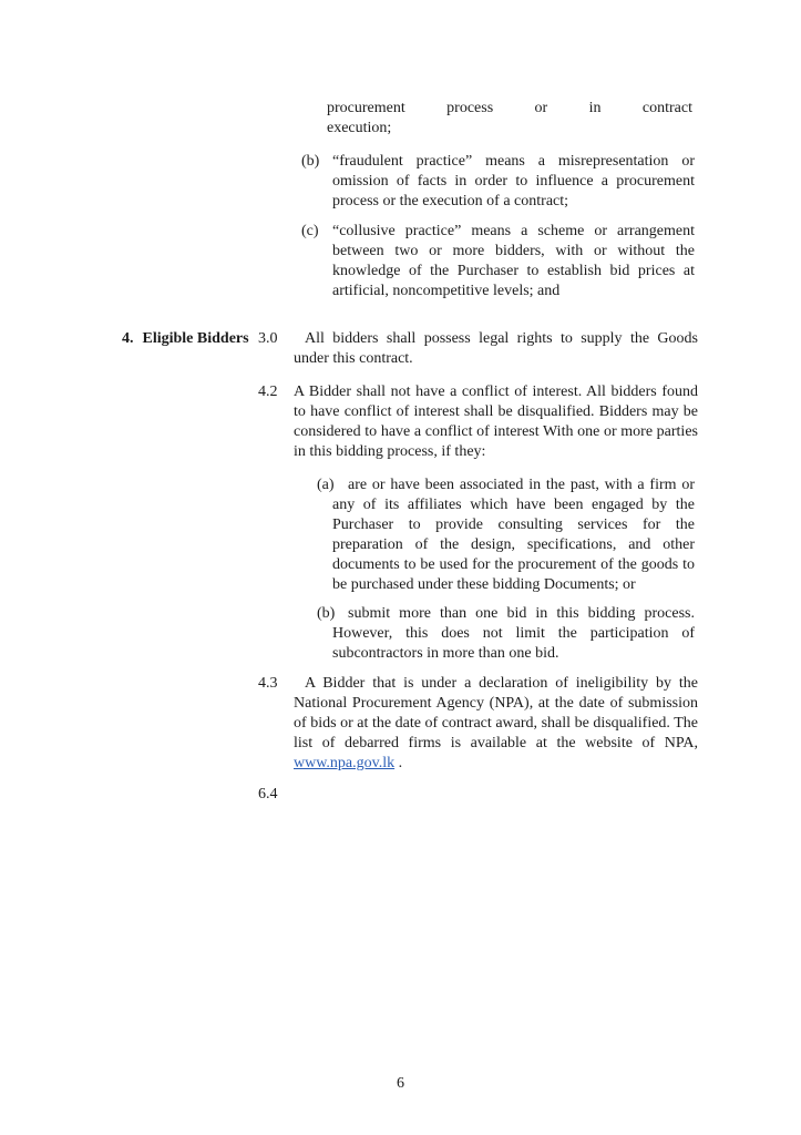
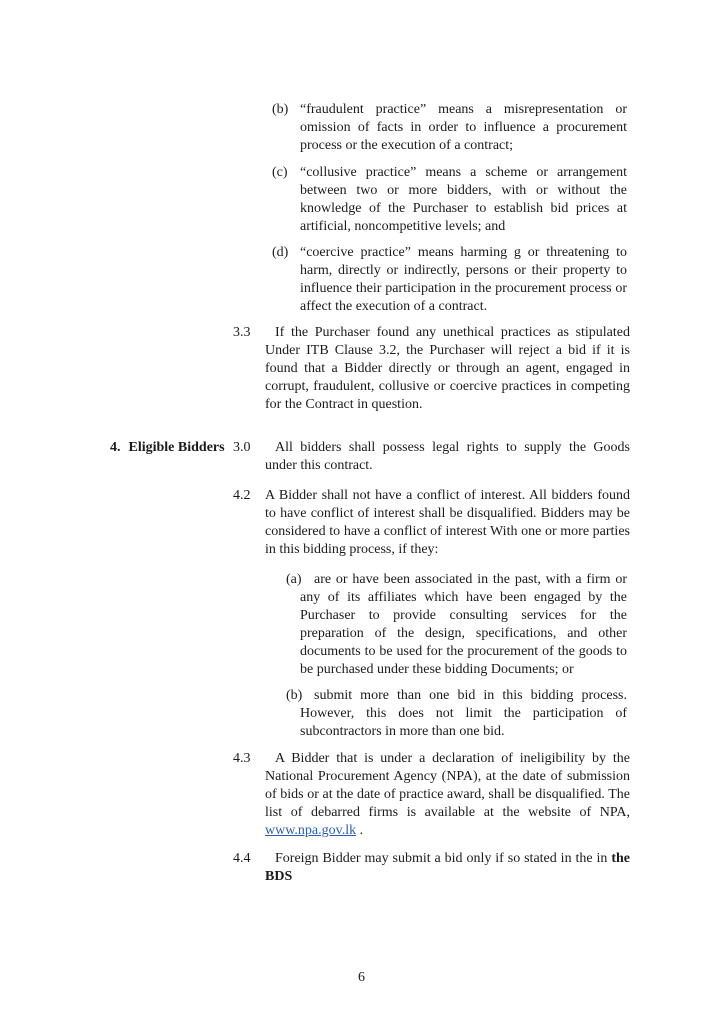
- procurement process or in contract
- execution;
  (b)
  “fraudulent practice” means a misrepresentation or omission of facts in order to influence a procurement process or the execution of a contract;
  (c)
  “collusive practice” means a scheme or arrangement between two or more bidders, with or without the knowledge of the Purchaser to establish bid prices at artificial, noncompetitive levels; and
+ (d)
+ “coercive practice” means harming g or threatening to harm, directly or indirectly, persons or their property to influence their participation in the procurement process or affect the execution of a contract.
+ 3.3
+ If the Purchaser found any unethical practices as stipulated Under ITB Clause 3.2, the Purchaser will reject a bid if it is found that a Bidder directly or through an agent, engaged in corrupt, fraudulent, collusive or coercive practices in competing for the Contract in question.
  4. Eligible Bidders
  3.0
  All bidders shall possess legal rights to supply the Goods under this contract.
  4.2
  A Bidder shall not have a conflict of interest. All bidders found to have conflict of interest shall be disqualified. Bidders may be considered to have a conflict of interest With one or more parties in this bidding process, if they:
  (a)
  are or have been associated in the past, with a firm or any of its affiliates which have been engaged by the Purchaser to provide consulting services for the preparation of the design, specifications, and other documents to be used for the procurement of the goods to be purchased under these bidding Documents; or
  (b)
  submit more than one bid in this bidding process. However, this does not limit the participation of subcontractors in more than one bid.
  4.3
- A Bidder that is under a declaration of ineligibility by the National Procurement Agency (NPA), at the date of submission of bids or at the date of contract award, shall be disqualified. The list of debarred firms is available at the website of NPA, www.npa.gov.lk .
+ A Bidder that is under a declaration of ineligibility by the National Procurement Agency (NPA), at the date of submission of bids or at the date of practice award, shall be disqualified. The list of debarred firms is available at the website of NPA, www.npa.gov.lk .
- 6.4
+ 4.4
+ Foreign Bidder may submit a bid only if so stated in the in the BDS
  6
